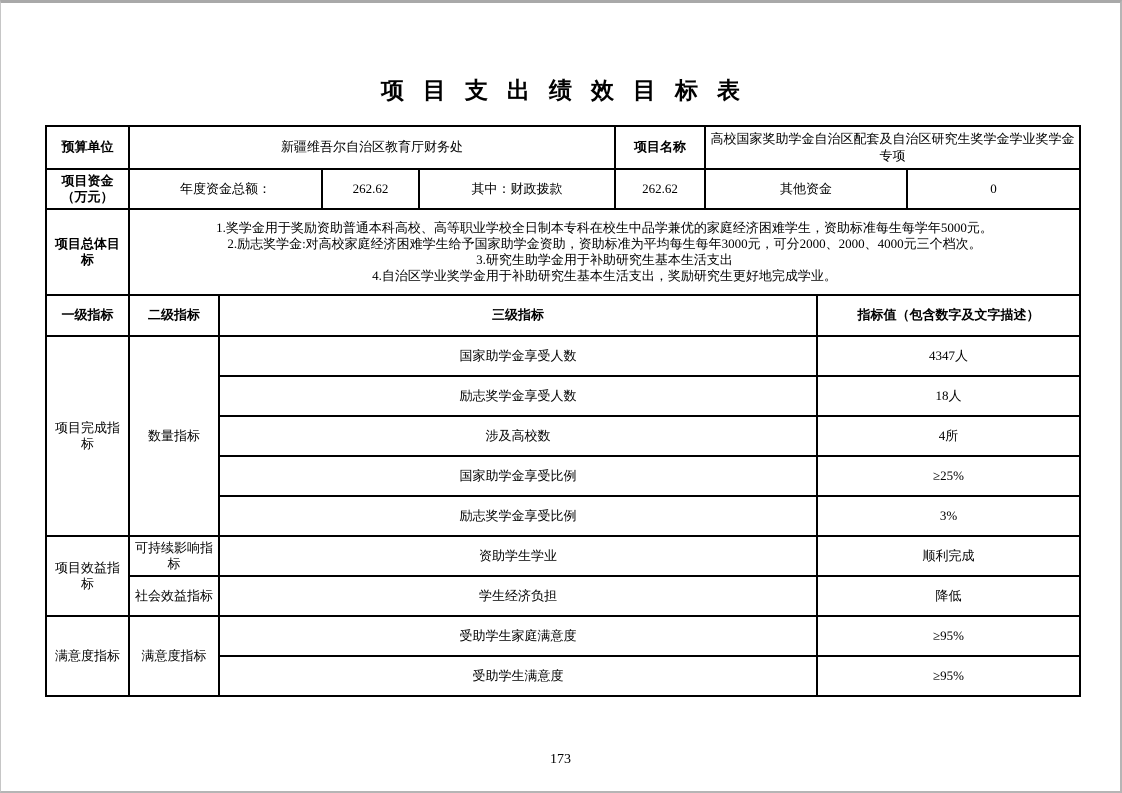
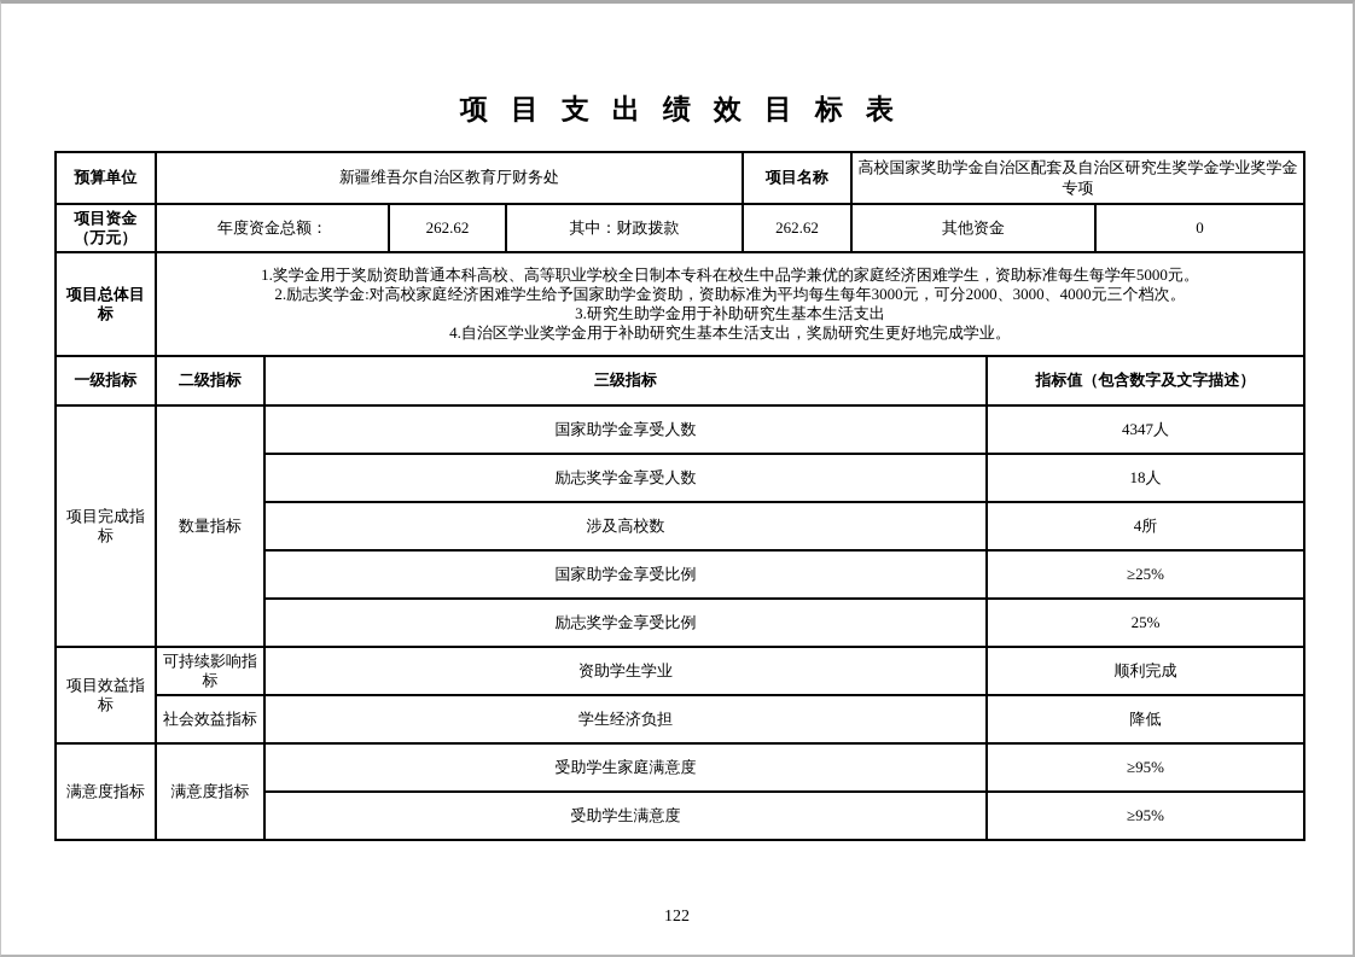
  项目支出绩效目标表
  预算单位	新疆维吾尔自治区教育厅财务处	项目名称	高校国家奖助学金自治区配套及自治区研究生奖学金学业奖学金专项
  项目资金（万元）	年度资金总额：	262.62	其中：财政拨款	262.62	其他资金	0
- 项目总体目标	1.奖学金用于奖励资助普通本科高校、高等职业学校全日制本专科在校生中品学兼优的家庭经济困难学生，资助标准每生每学年5000元。 2.励志奖学金:对高校家庭经济困难学生给予国家助学金资助，资助标准为平均每生每年3000元，可分2000、2000、4000元三个档次。 3.研究生助学金用于补助研究生基本生活支出 4.自治区学业奖学金用于补助研究生基本生活支出，奖励研究生更好地完成学业。
+ 项目总体目标	1.奖学金用于奖励资助普通本科高校、高等职业学校全日制本专科在校生中品学兼优的家庭经济困难学生，资助标准每生每学年5000元。 2.励志奖学金:对高校家庭经济困难学生给予国家助学金资助，资助标准为平均每生每年3000元，可分2000、3000、4000元三个档次。 3.研究生助学金用于补助研究生基本生活支出 4.自治区学业奖学金用于补助研究生基本生活支出，奖励研究生更好地完成学业。
  一级指标	二级指标	三级指标	指标值（包含数字及文字描述）
  项目完成指标	数量指标	国家助学金享受人数	4347人
  励志奖学金享受人数	18人
  涉及高校数	4所
  国家助学金享受比例	≥25%
- 励志奖学金享受比例	3%
+ 励志奖学金享受比例	25%
  项目效益指标	可持续影响指标	资助学生学业	顺利完成
  社会效益指标	学生经济负担	降低
  满意度指标	满意度指标	受助学生家庭满意度	≥95%
  受助学生满意度	≥95%
- 173
+ 122
